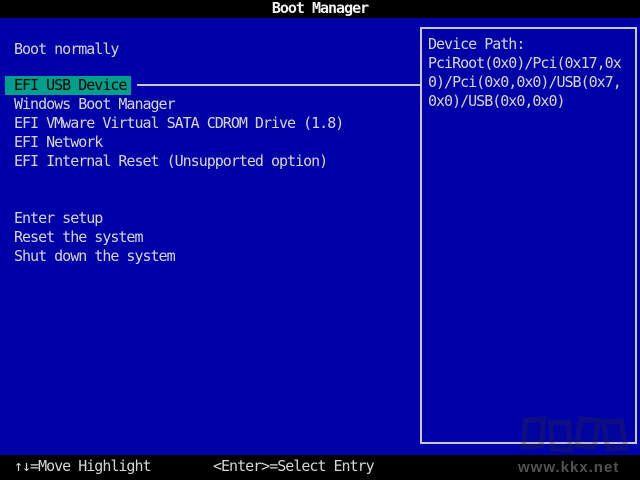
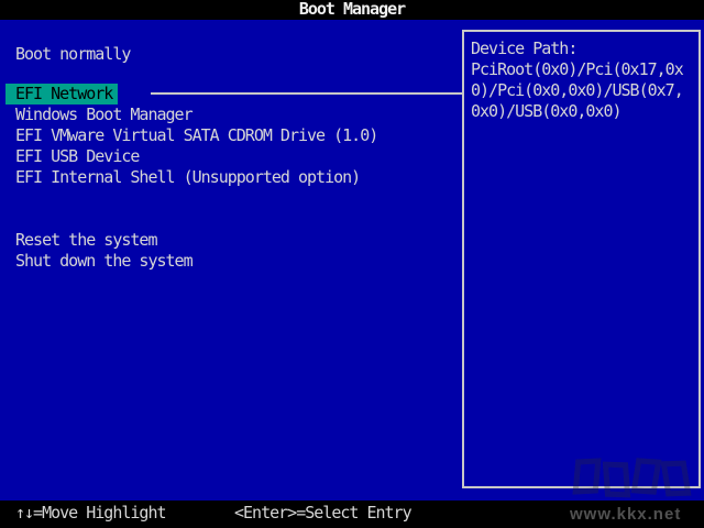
  Boot Manager
  Boot normally
- EFI USB Device
+ EFI Network
  Windows Boot Manager
- EFI VMware Virtual SATA CDROM Drive (1.8)
+ EFI VMware Virtual SATA CDROM Drive (1.0)
- EFI Network
+ EFI USB Device
- EFI Internal Reset (Unsupported option)
+ EFI Internal Shell (Unsupported option)
- Enter setup
  Reset the system
  Shut down the system
  Device Path:
  PciRoot(0x0)/Pci(0x17,0x
  0)/Pci(0x0,0x0)/USB(0x7,
  0x0)/USB(0x0,0x0)
  ↑↓=Move Highlight
  <Enter>=Select Entry
  www.kkx.net
